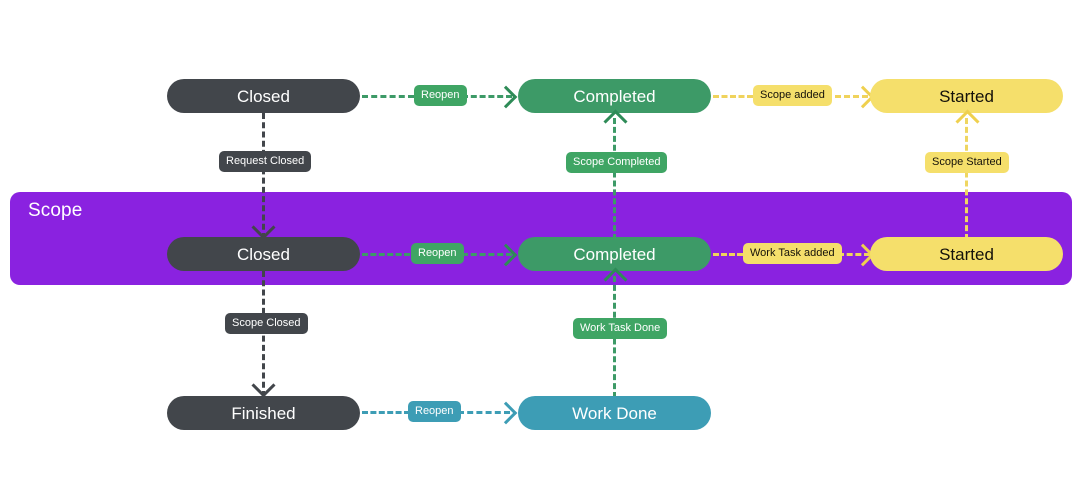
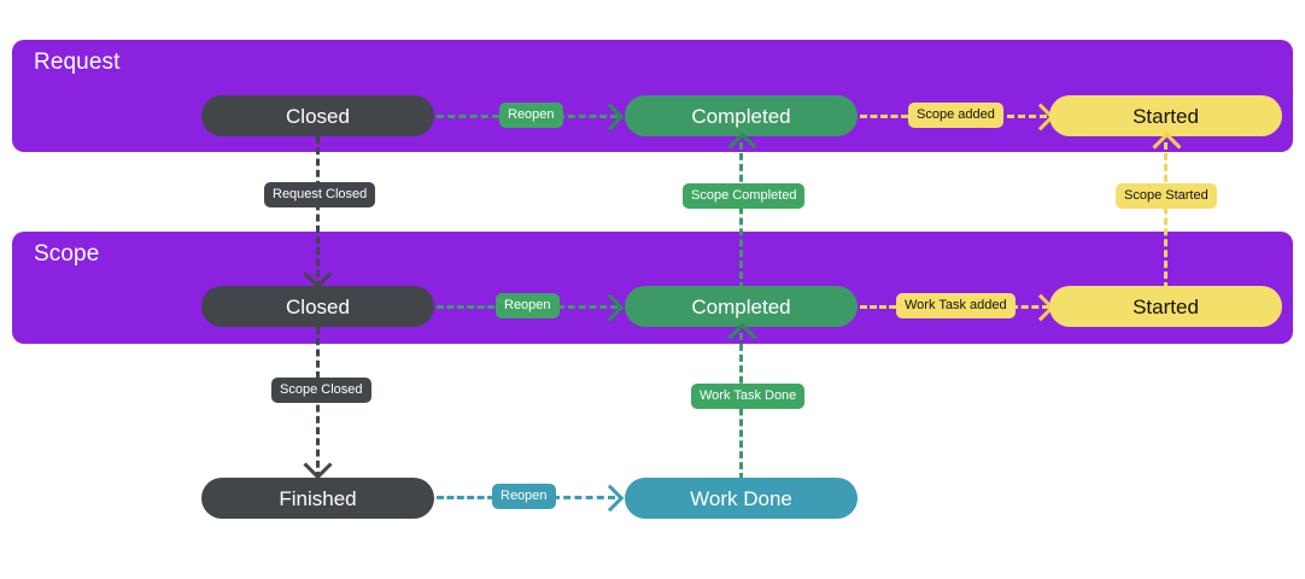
+ Request
  Closed
  Completed
  Started
  Reopen
  Scope added
  Scope
  Closed
  Completed
  Started
  Reopen
  Work Task added
  Finished
  Work Done
  Reopen
  Request Closed
  Scope Completed
  Scope Started
  Scope Closed
  Work Task Done
